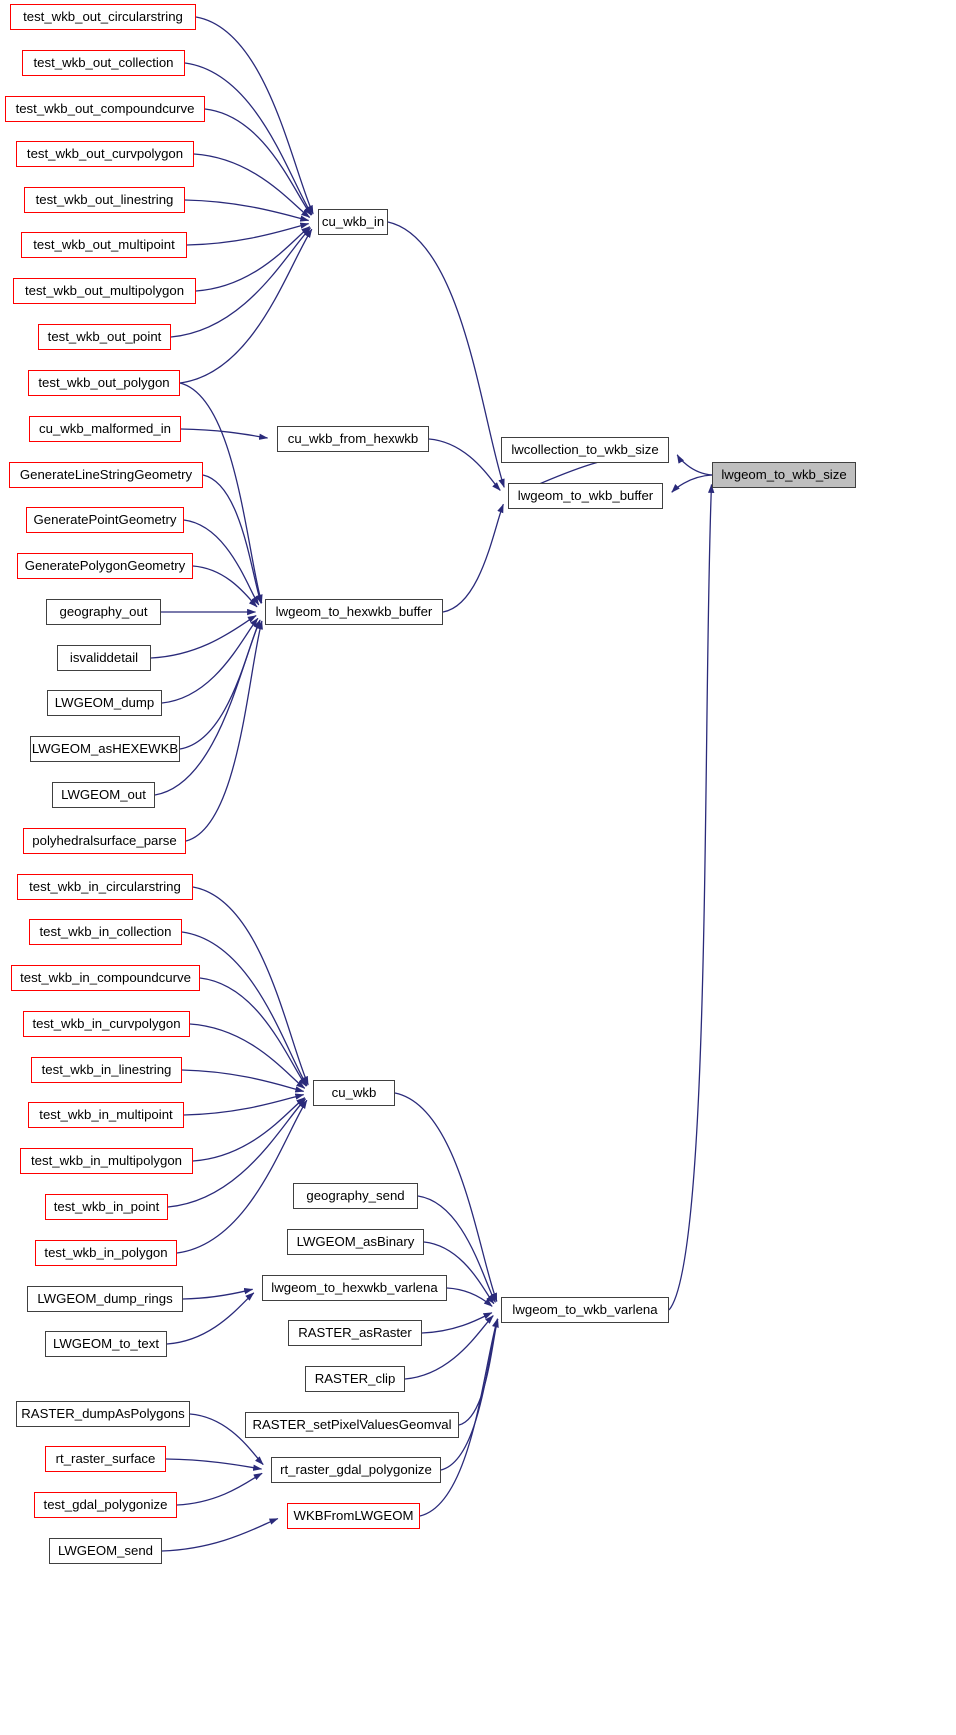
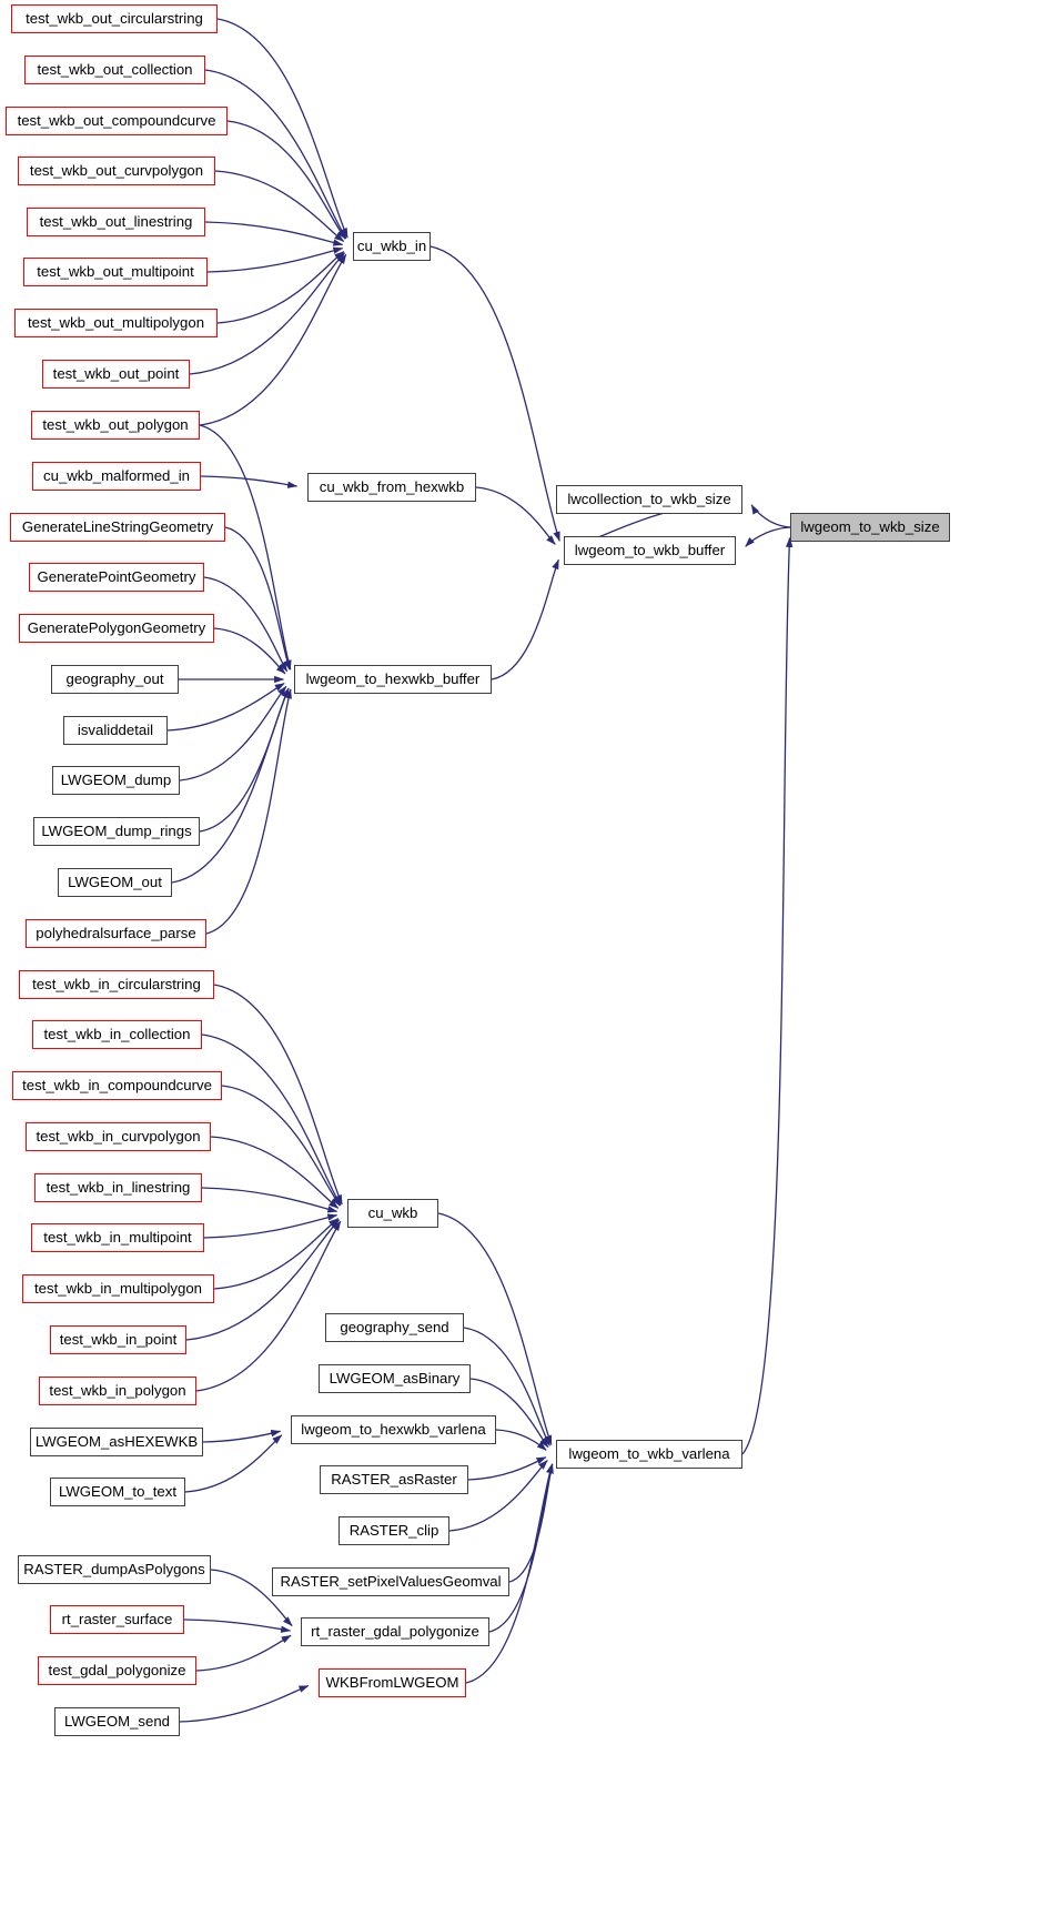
  test_wkb_out_circularstring
  test_wkb_out_collection
  test_wkb_out_compoundcurve
  test_wkb_out_curvpolygon
  test_wkb_out_linestring
  test_wkb_out_multipoint
  test_wkb_out_multipolygon
  test_wkb_out_point
  test_wkb_out_polygon
  cu_wkb_malformed_in
  GenerateLineStringGeometry
  GeneratePointGeometry
  GeneratePolygonGeometry
  geography_out
  isvaliddetail
  LWGEOM_dump
- LWGEOM_asHEXEWKB
+ LWGEOM_dump_rings
  LWGEOM_out
  polyhedralsurface_parse
  test_wkb_in_circularstring
  test_wkb_in_collection
  test_wkb_in_compoundcurve
  test_wkb_in_curvpolygon
  test_wkb_in_linestring
  test_wkb_in_multipoint
  test_wkb_in_multipolygon
  test_wkb_in_point
  test_wkb_in_polygon
- LWGEOM_dump_rings
+ LWGEOM_asHEXEWKB
  LWGEOM_to_text
  RASTER_dumpAsPolygons
  rt_raster_surface
  test_gdal_polygonize
  LWGEOM_send
  cu_wkb_in
  cu_wkb_from_hexwkb
  lwgeom_to_hexwkb_buffer
  cu_wkb
  geography_send
  LWGEOM_asBinary
  lwgeom_to_hexwkb_varlena
  RASTER_asRaster
  RASTER_clip
  RASTER_setPixelValuesGeomval
  rt_raster_gdal_polygonize
  WKBFromLWGEOM
  lwcollection_to_wkb_size
  lwgeom_to_wkb_buffer
  lwgeom_to_wkb_varlena
  lwgeom_to_wkb_size
